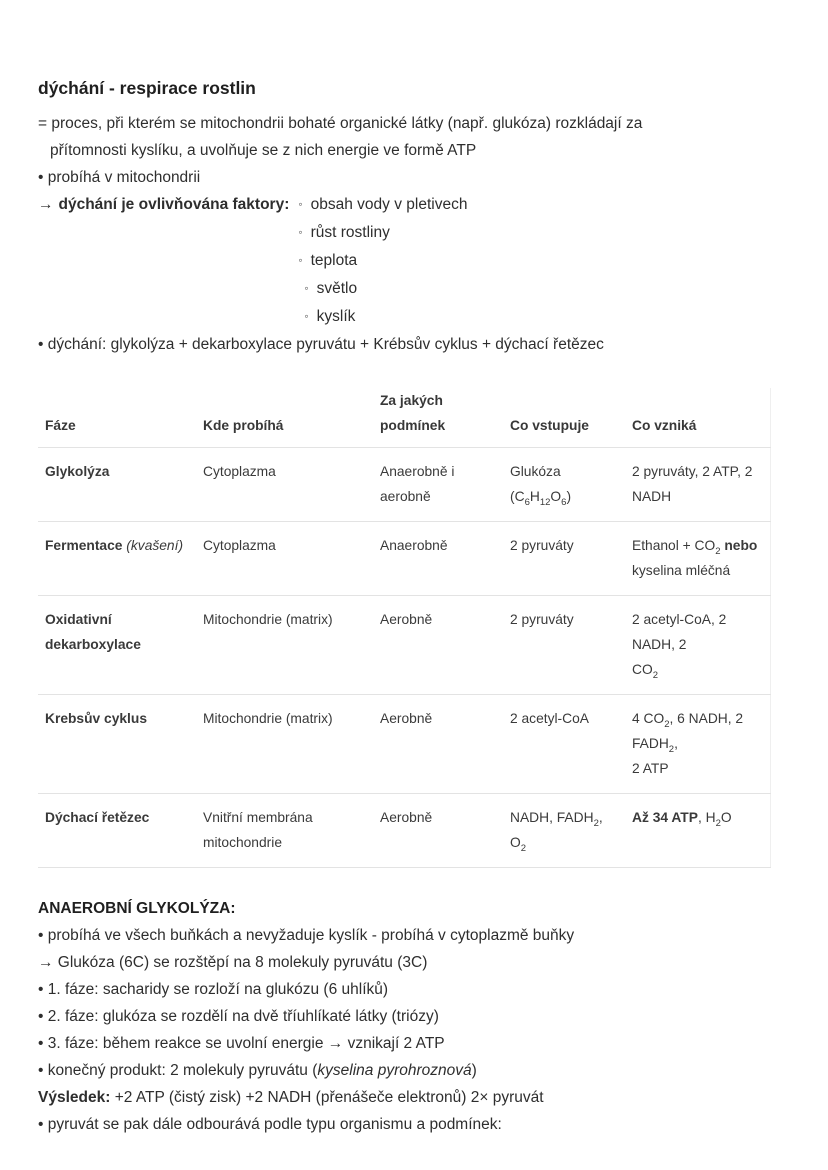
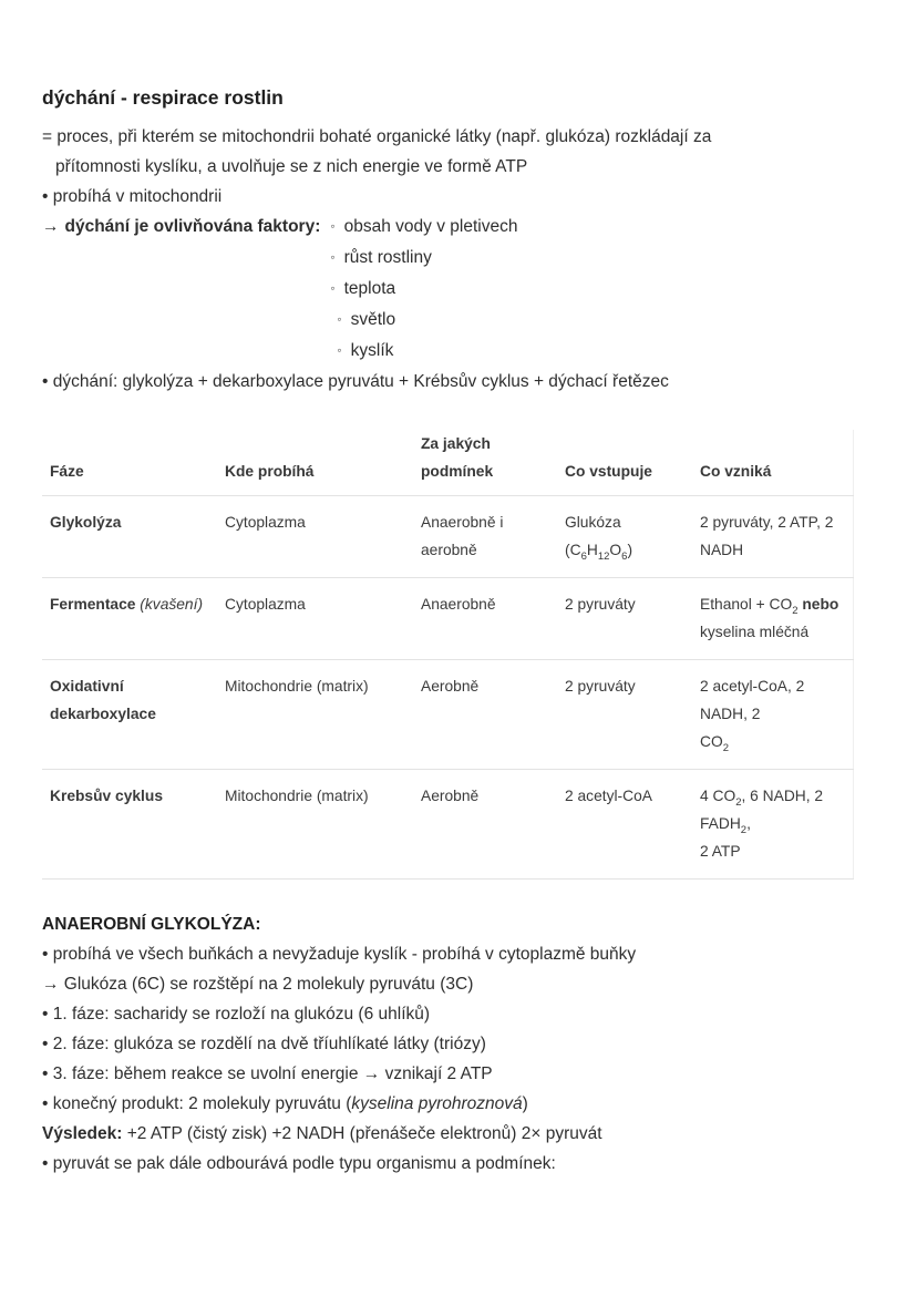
  dýchání - respirace rostlin
  = proces, při kterém se mitochondrii bohaté organické látky (např. glukóza) rozkládají za
  přítomnosti kyslíku, a uvolňuje se z nich energie ve formě ATP
  • probíhá v mitochondrii
  → dýchání je ovlivňována faktory:
  ◦ obsah vody v pletivech
  ◦ růst rostliny
  ◦ teplota
  ◦ světlo
  ◦ kyslík
  • dýchání: glykolýza + dekarboxylace pyruvátu + Krébsův cyklus + dýchací řetězec
  Fáze	Kde probíhá	Za jakýchpodmínek	Co vstupuje	Co vzniká
  Glykolýza	Cytoplazma	Anaerobně iaerobně	Glukóza(C6H12O6)	2 pyruváty, 2 ATP, 2NADH
  Fermentace (kvašení)	Cytoplazma	Anaerobně	2 pyruváty	Ethanol + CO2 nebokyselina mléčná
  Oxidativnídekarboxylace	Mitochondrie (matrix)	Aerobně	2 pyruváty	2 acetyl-CoA, 2 NADH, 2CO2
  Krebsův cyklus	Mitochondrie (matrix)	Aerobně	2 acetyl-CoA	4 CO2, 6 NADH, 2 FADH2,2 ATP
- Dýchací řetězec	Vnitřní membránamitochondrie	Aerobně	NADH, FADH2,O2	Až 34 ATP, H2O
  ANAEROBNÍ GLYKOLÝZA:
  • probíhá ve všech buňkách a nevyžaduje kyslík - probíhá v cytoplazmě buňky
- → Glukóza (6C) se rozštěpí na 8 molekuly pyruvátu (3C)
+ → Glukóza (6C) se rozštěpí na 2 molekuly pyruvátu (3C)
  • 1. fáze: sacharidy se rozloží na glukózu (6 uhlíků)
  • 2. fáze: glukóza se rozdělí na dvě tříuhlíkaté látky (triózy)
  • 3. fáze: během reakce se uvolní energie → vznikají 2 ATP
  • konečný produkt: 2 molekuly pyruvátu (kyselina pyrohroznová)
  Výsledek: +2 ATP (čistý zisk) +2 NADH (přenášeče elektronů) 2× pyruvát
  • pyruvát se pak dále odbourává podle typu organismu a podmínek:
